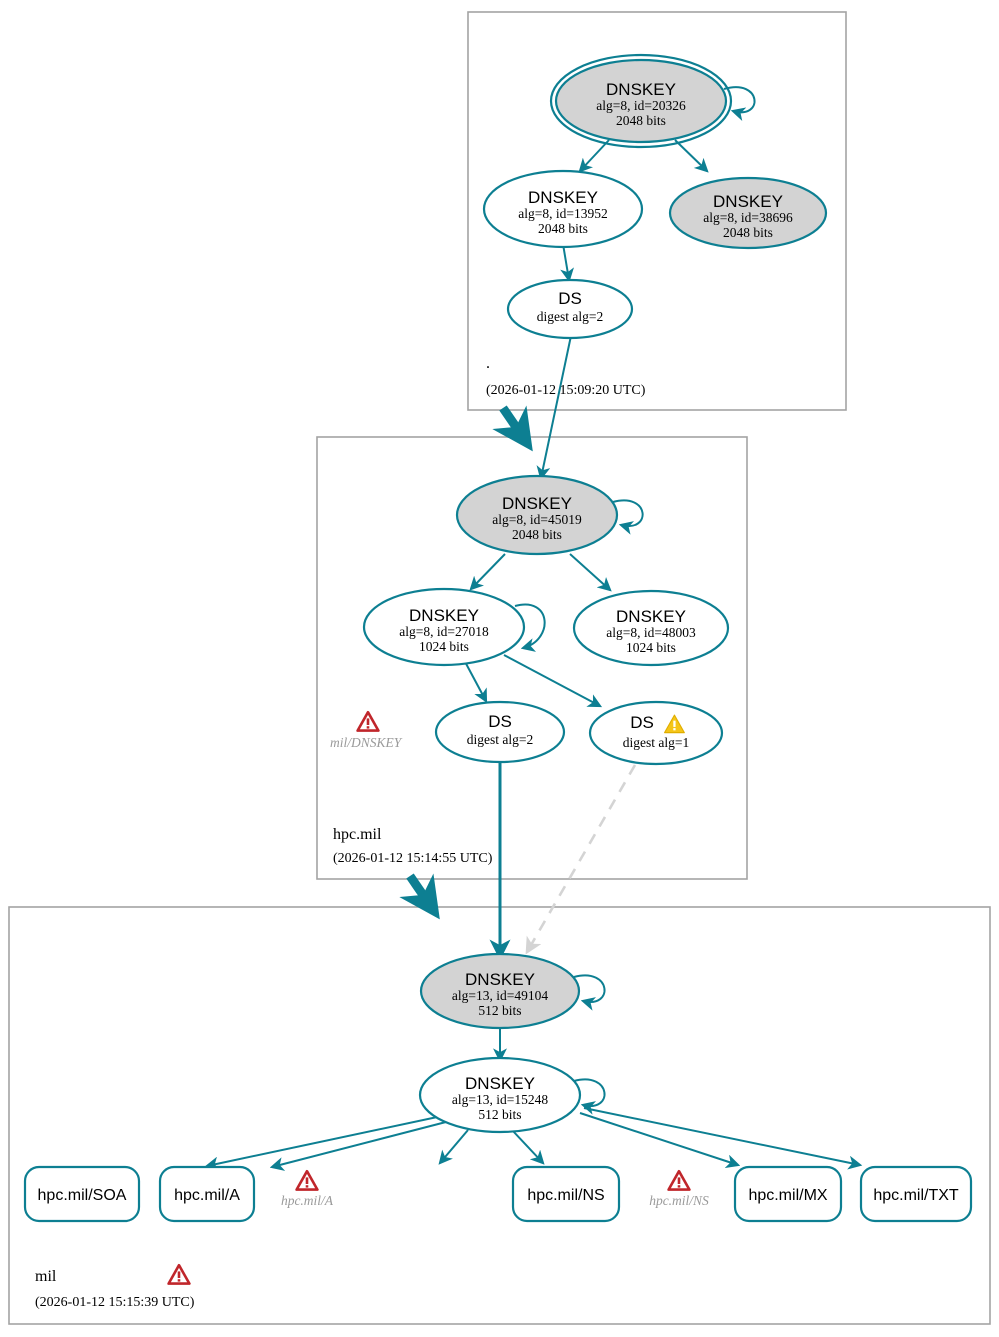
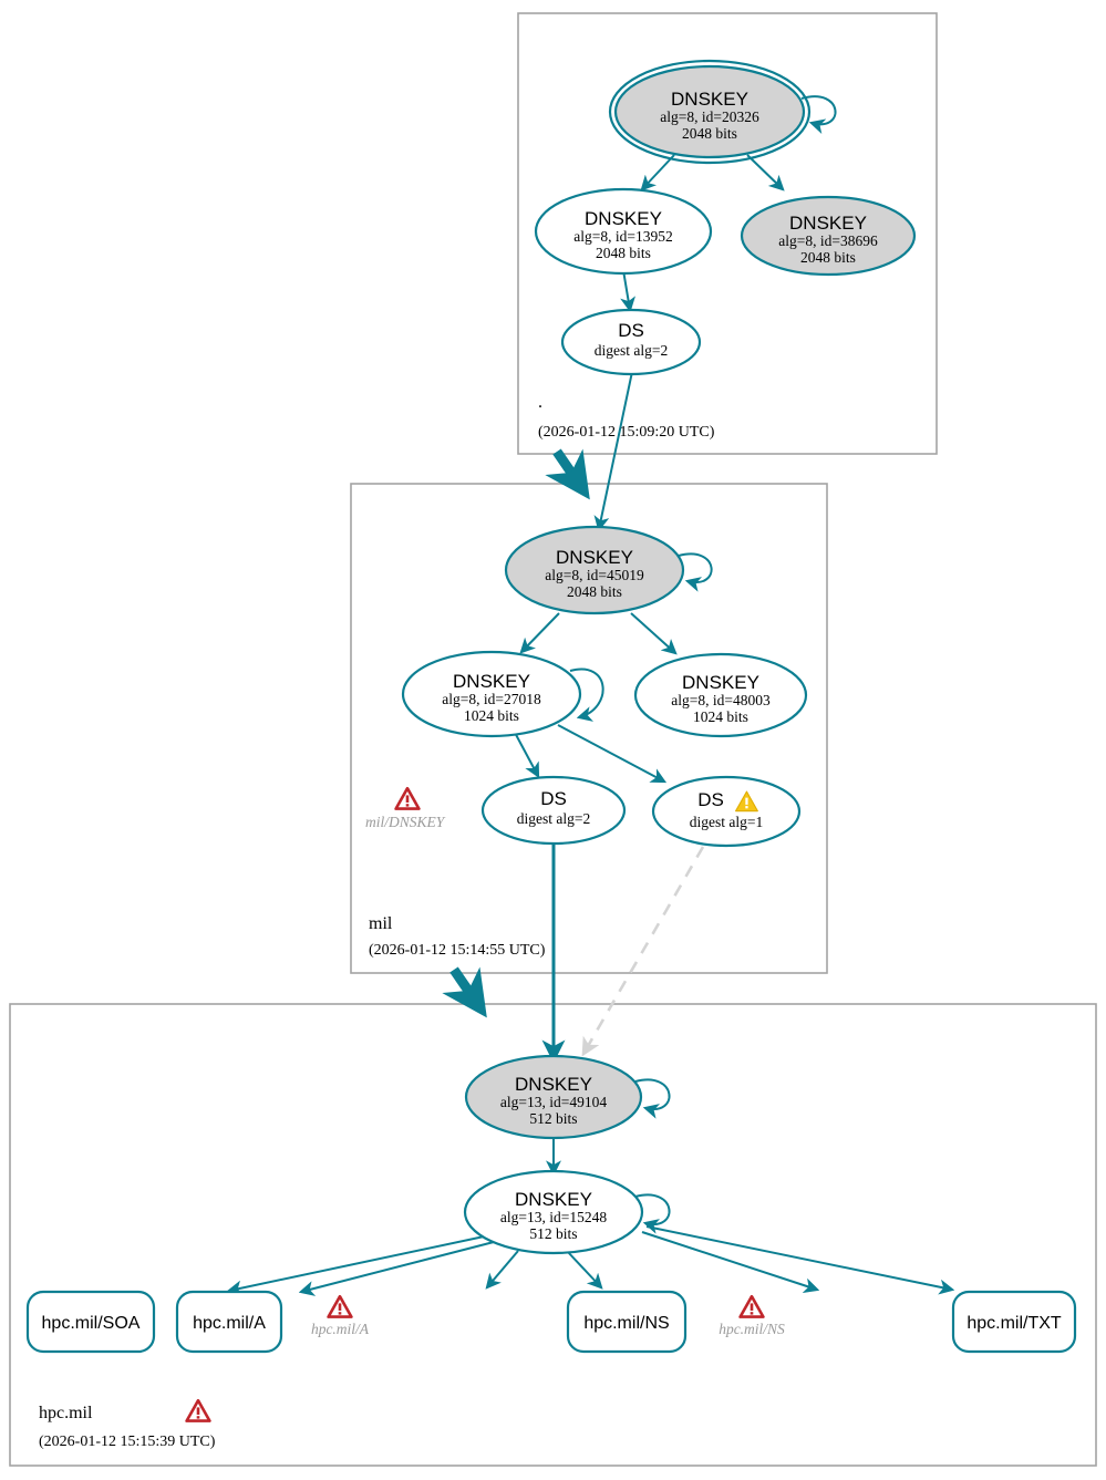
  DNSKEY
  alg=8, id=20326
  2048 bits
  DNSKEY
  alg=8, id=13952
  2048 bits
  DNSKEY
  alg=8, id=38696
  2048 bits
  DS
  digest alg=2
  .
  (2026-01-12 15:09:20 UTC)
  DNSKEY
  alg=8, id=45019
  2048 bits
  DNSKEY
  alg=8, id=27018
  1024 bits
  DNSKEY
  alg=8, id=48003
  1024 bits
  DS
  digest alg=2
  DS
  digest alg=1
  mil/DNSKEY
- hpc.mil
+ mil
  (2026-01-12 15:14:55 UTC)
  DNSKEY
  alg=13, id=49104
  512 bits
  DNSKEY
  alg=13, id=15248
  512 bits
  hpc.mil/SOA
  hpc.mil/A
  hpc.mil/A
  hpc.mil/NS
  hpc.mil/NS
- hpc.mil/MX
  hpc.mil/TXT
- mil
+ hpc.mil
  (2026-01-12 15:15:39 UTC)
